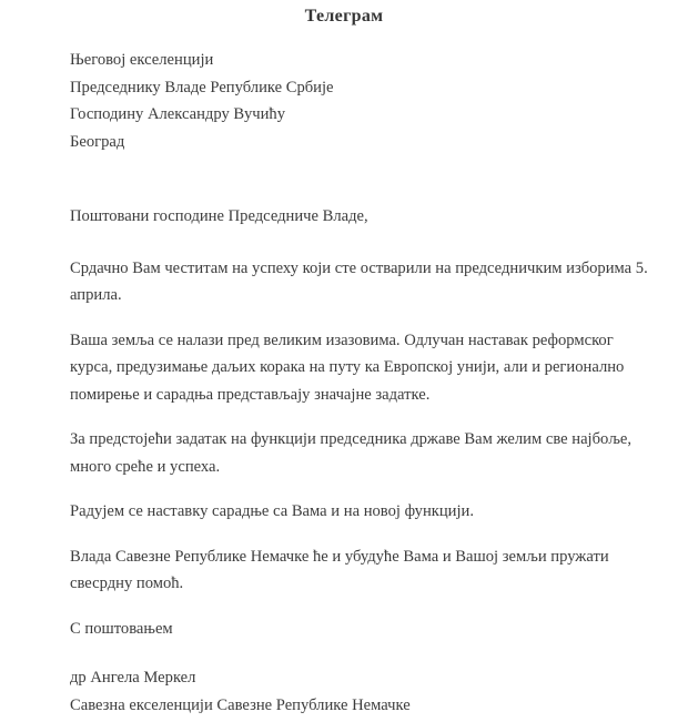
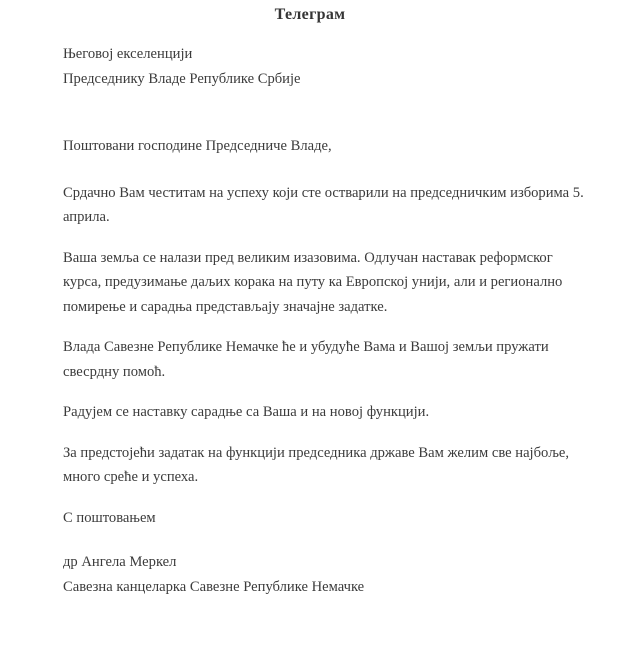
  Телеграм
  Његовој екселенцији
  Председнику Владе Републике Србије
- Господину Александру Вучићу
- Београд
  Поштовани господине Председниче Владе,
  Срдачно Вам честитам на успеху који сте остварили на председничким изборима 5. априла.
  Ваша земља се налази пред великим изазовима. Одлучан наставак реформског курса, предузимање даљих корака на путу ка Европској унији, али и регионално помирење и сарадња представљају значајне задатке.
- За предстојећи задатак на функцији председника државе Вам желим све најбоље, много среће и успеха.
+ Влада Савезне Републике Немачке ће и убудуће Вама и Вашој земљи пружати свесрдну помоћ.
- Радујем се наставку сарадње са Вама и на новој функцији.
+ Радујем се наставку сарадње са Ваша и на новој функцији.
- Влада Савезне Републике Немачке ће и убудуће Вама и Вашој земљи пружати свесрдну помоћ.
+ За предстојећи задатак на функцији председника државе Вам желим све најбоље, много среће и успеха.
  С поштовањем
  др Ангела Меркел
- Савезна екселенцији Савезне Републике Немачке
+ Савезна канцеларка Савезне Републике Немачке
